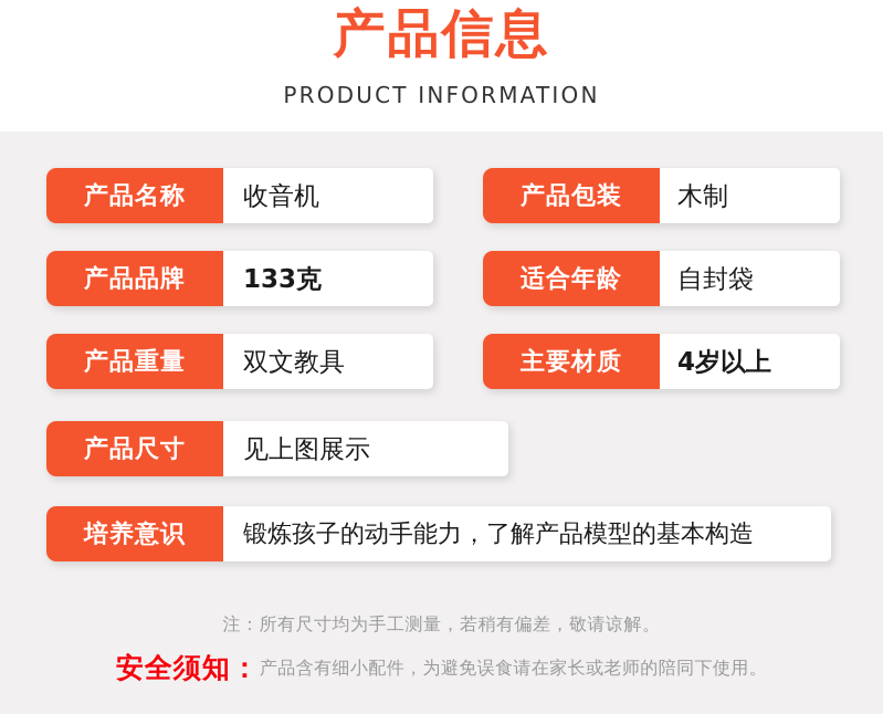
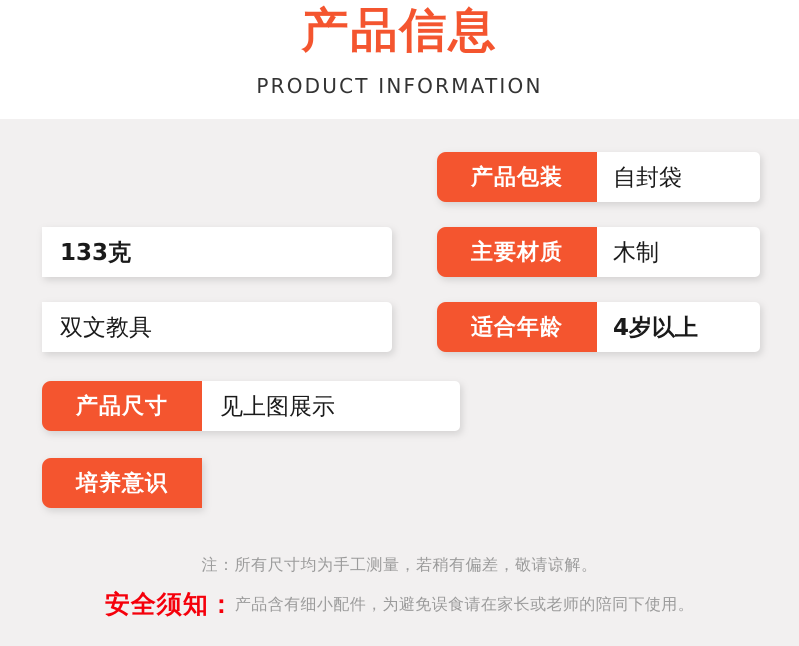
  产品信息
  PRODUCT INFORMATION
- 产品名称
- 收音机
- 产品品牌
  133克
- 产品重量
  双文教具
  产品包装
- 木制
+ 自封袋
- 适合年龄
+ 主要材质
- 自封袋
+ 木制
- 主要材质
+ 适合年龄
  4岁以上
  产品尺寸
  见上图展示
  培养意识
- 锻炼孩子的动手能力，了解产品模型的基本构造
  注：所有尺寸均为手工测量，若稍有偏差，敬请谅解。
  安全须知：产品含有细小配件，为避免误食请在家长或老师的陪同下使用。
